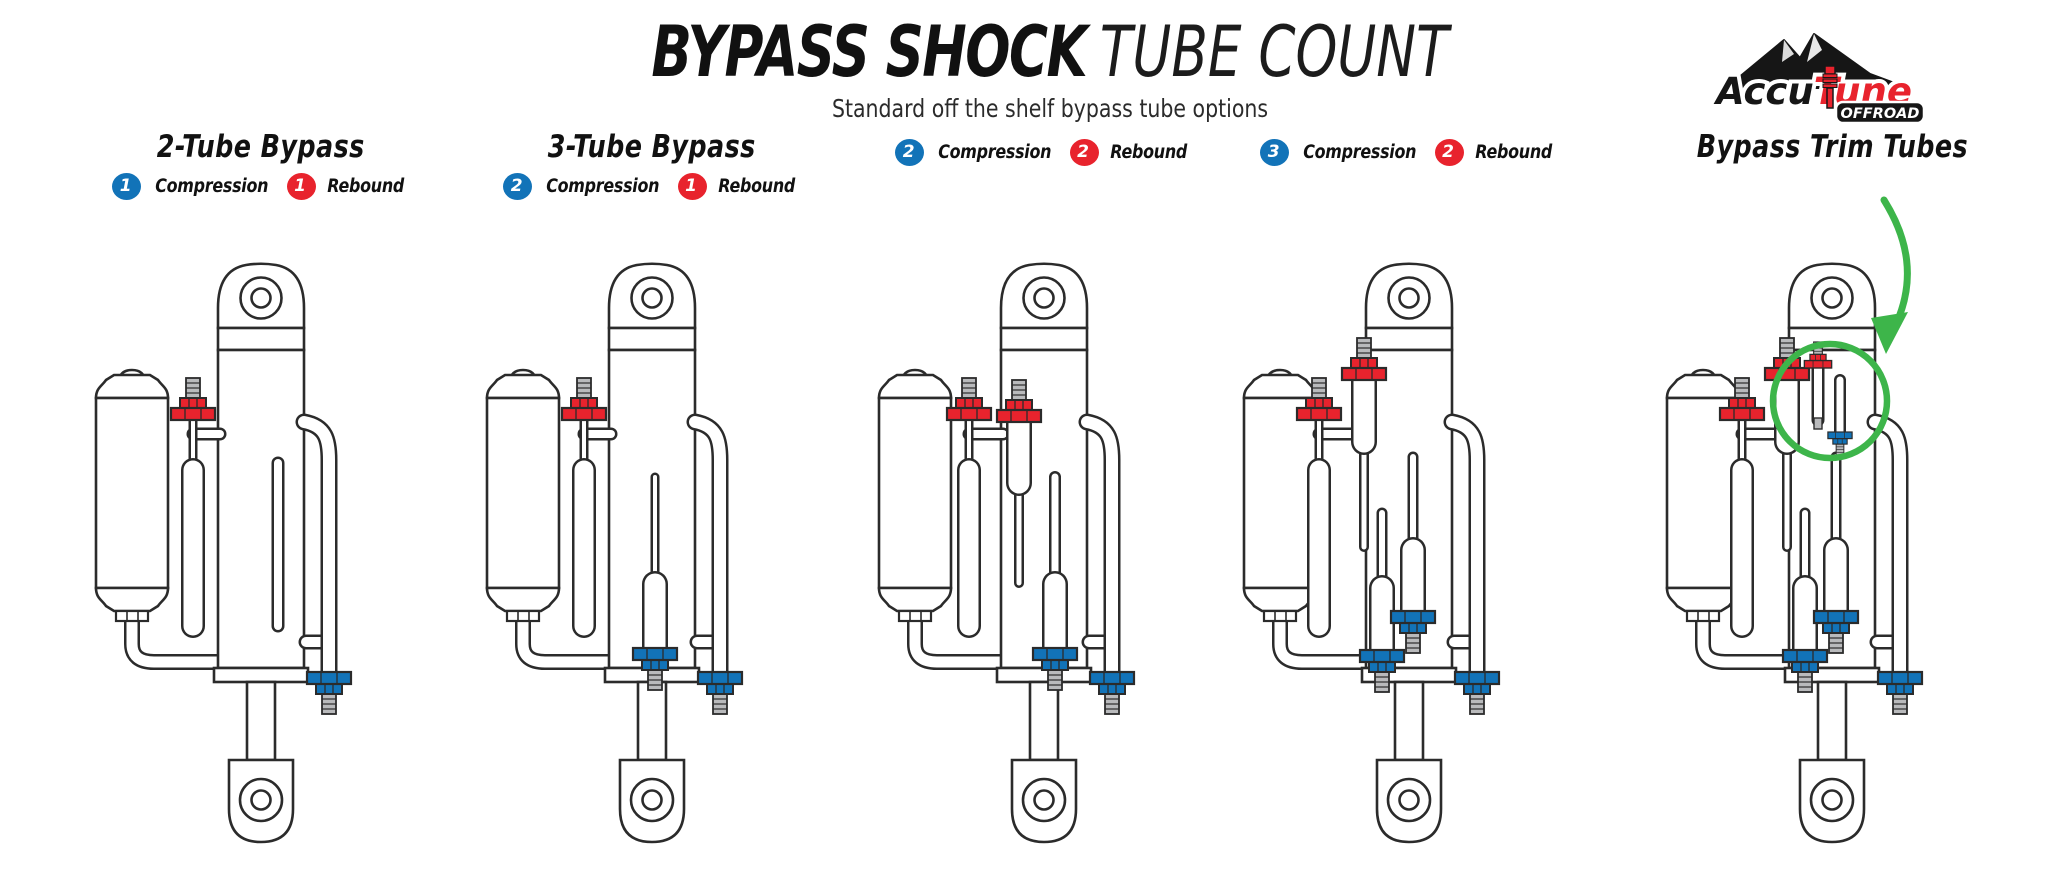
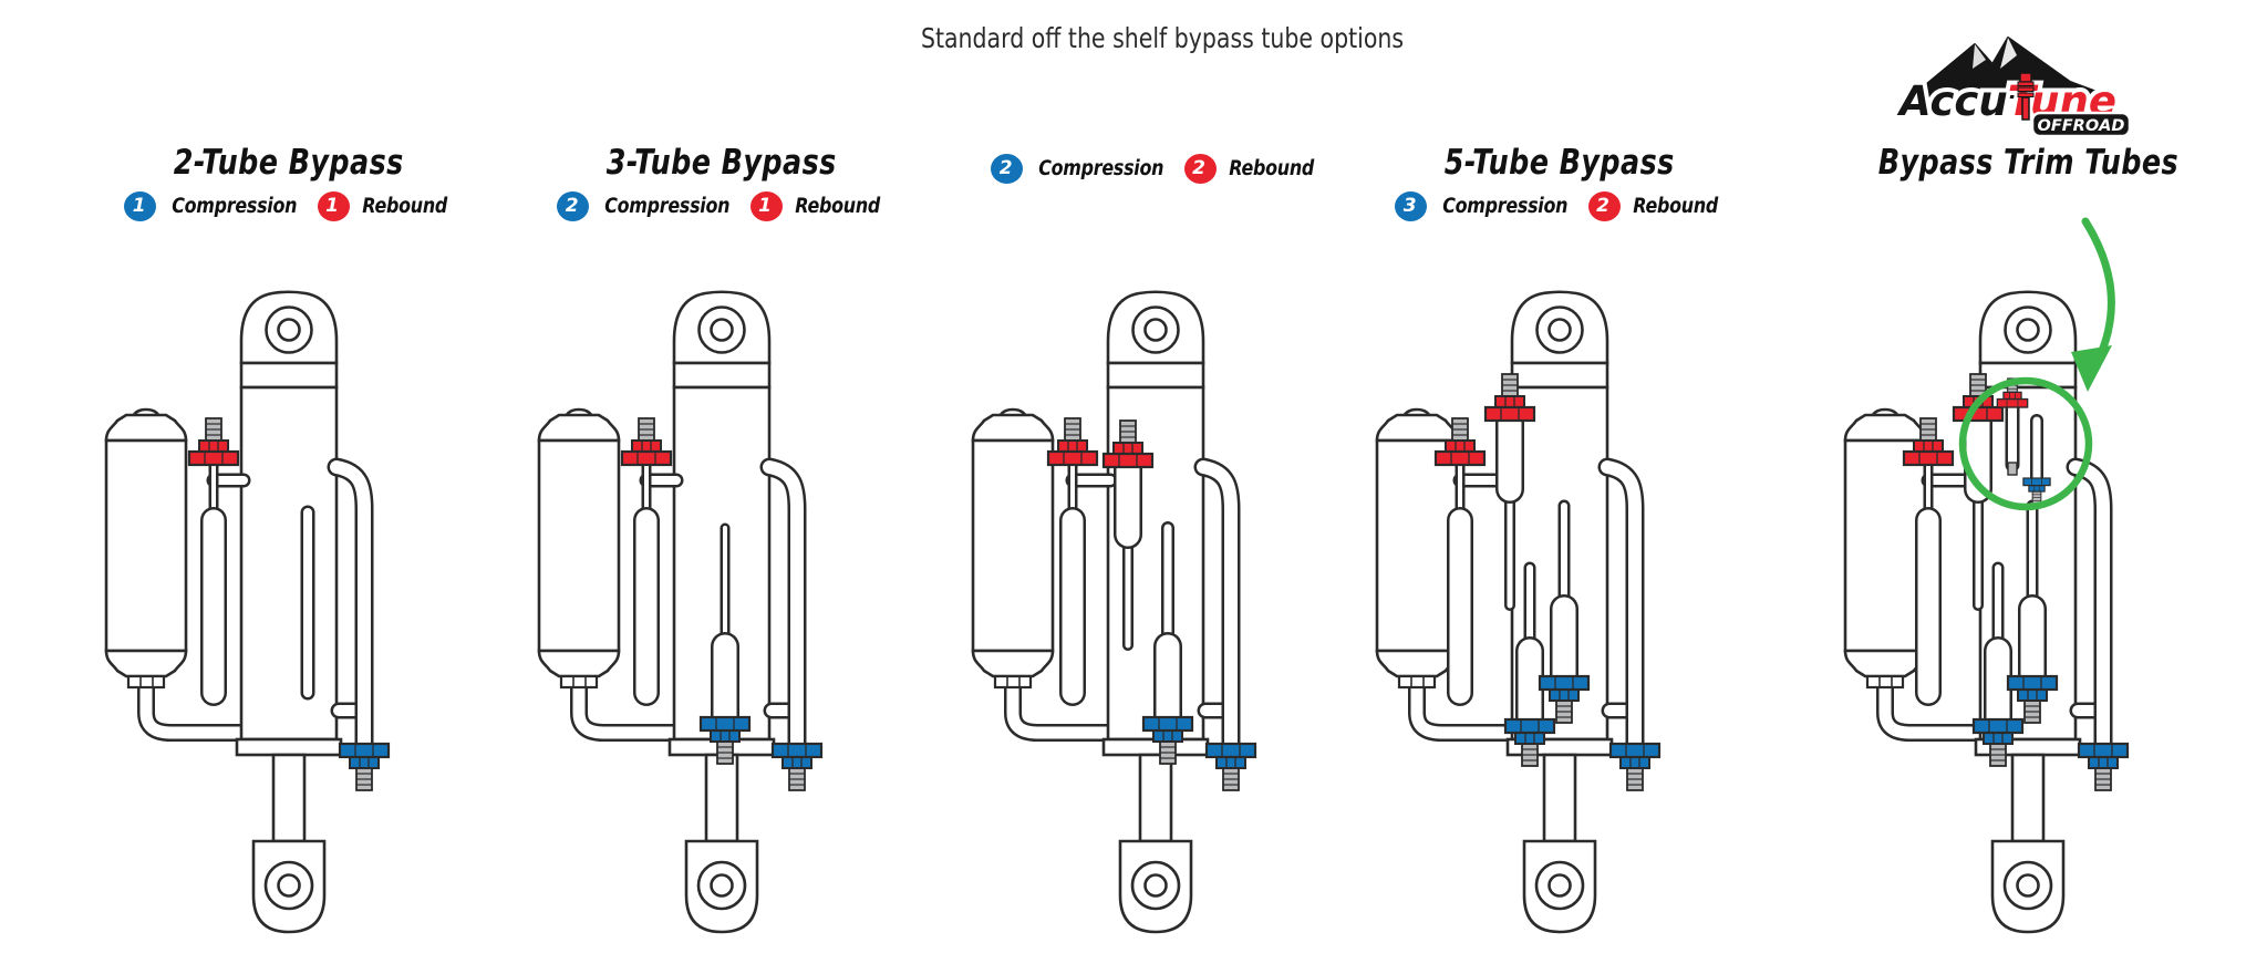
- BYPASS SHOCK TUBE COUNT
  Standard off the shelf bypass tube options
  AccuTune
  OFFROAD
  2-Tube Bypass
  1
  Compression
  1
  Rebound
  3-Tube Bypass
  2
  Compression
  1
  Rebound
  2
  Compression
  2
  Rebound
+ 5-Tube Bypass
  3
  Compression
  2
  Rebound
  Bypass Trim Tubes
